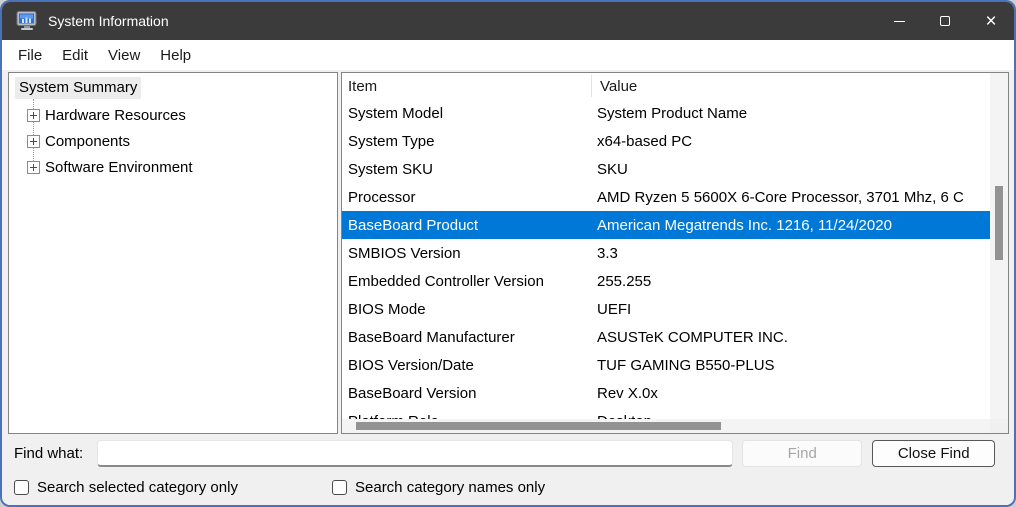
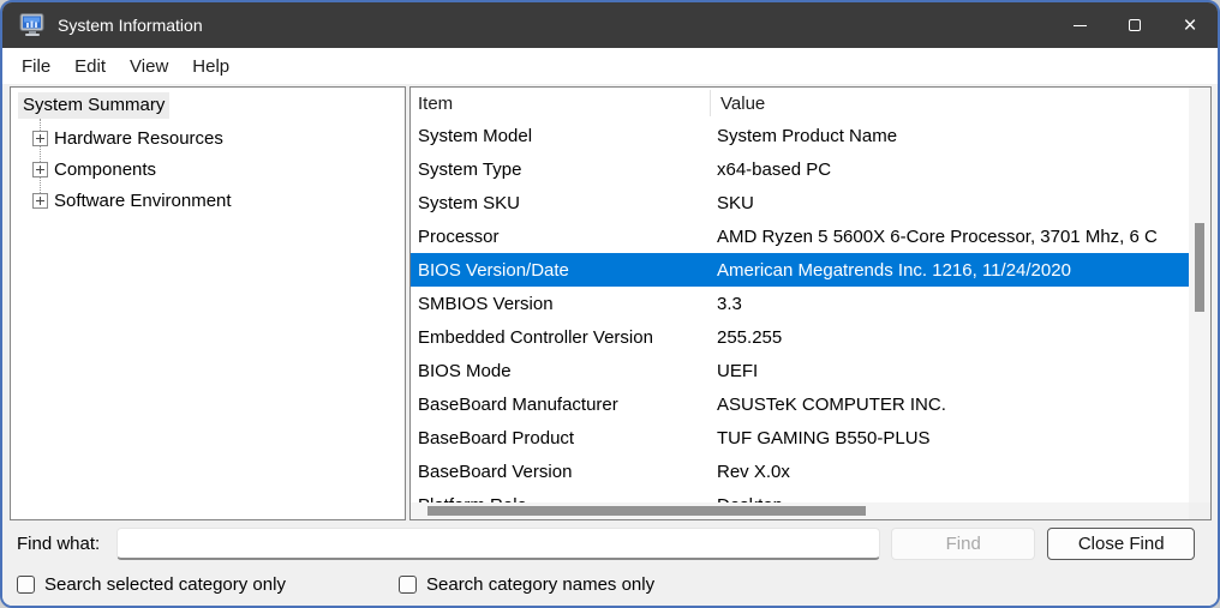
  System Information
  ×
  File
  Edit
  View
  Help
  System Summary
  Hardware Resources
  Components
  Software Environment
  Item
  Value
  System Model
  System Product Name
  System Type
  x64-based PC
  System SKU
  SKU
  Processor
  AMD Ryzen 5 5600X 6-Core Processor, 3701 Mhz, 6 C
- BaseBoard Product
+ BIOS Version/Date
  American Megatrends Inc. 1216, 11/24/2020
  SMBIOS Version
  3.3
  Embedded Controller Version
  255.255
  BIOS Mode
  UEFI
  BaseBoard Manufacturer
  ASUSTeK COMPUTER INC.
- BIOS Version/Date
+ BaseBoard Product
  TUF GAMING B550-PLUS
  BaseBoard Version
  Rev X.0x
  Find what:
  Find
  Close Find
  Search selected category only
  Search category names only
